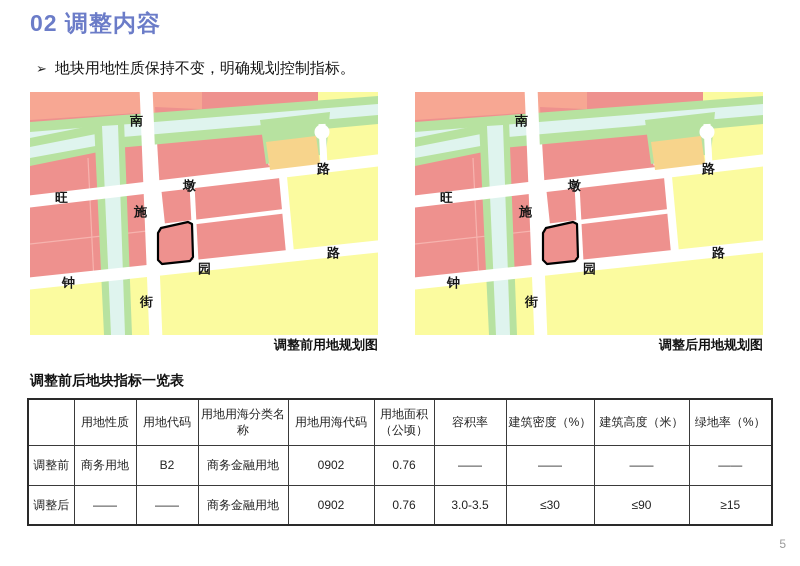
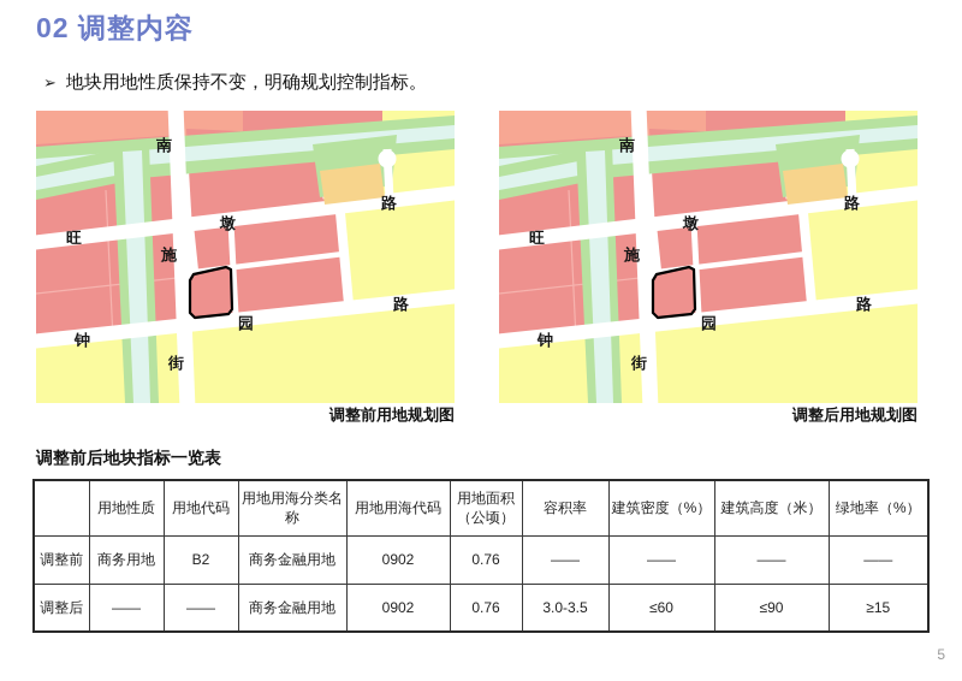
  02 调整内容
  ➢ 地块用地性质保持不变，明确规划控制指标。
  调整前用地规划图
  调整后用地规划图
  调整前后地块指标一览表
  	用地性质	用地代码	用地用海分类名称	用地用海代码	用地面积（公顷）	容积率	建筑密度（%）	建筑高度（米）	绿地率（%）
  调整前	商务用地	B2	商务金融用地	0902	0.76	——	——	——	——
- 调整后	——	——	商务金融用地	0902	0.76	3.0-3.5	≤30	≤90	≥15
+ 调整后	——	——	商务金融用地	0902	0.76	3.0-3.5	≤60	≤90	≥15
  5
